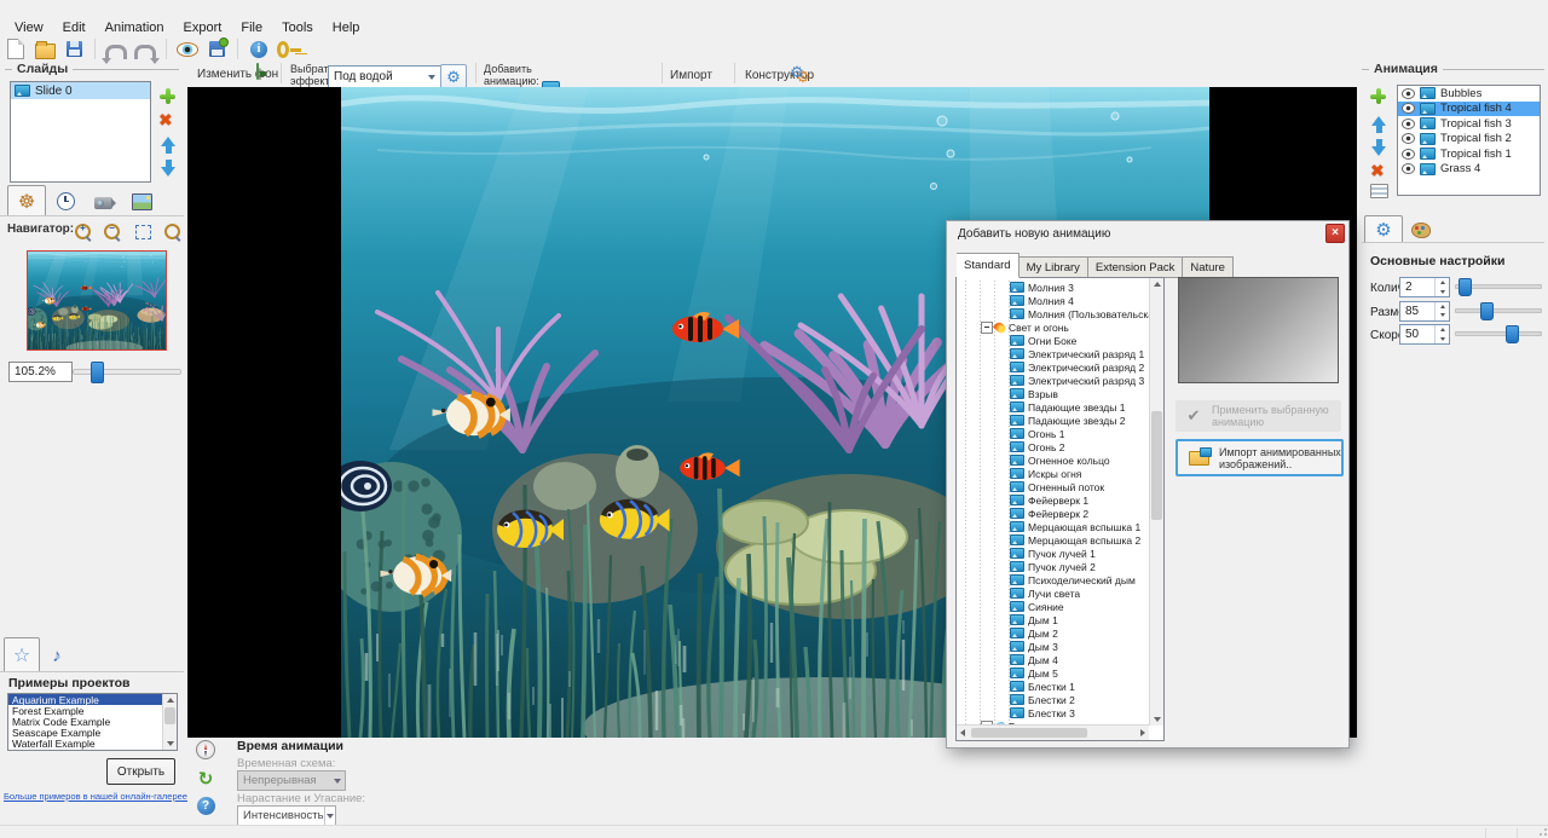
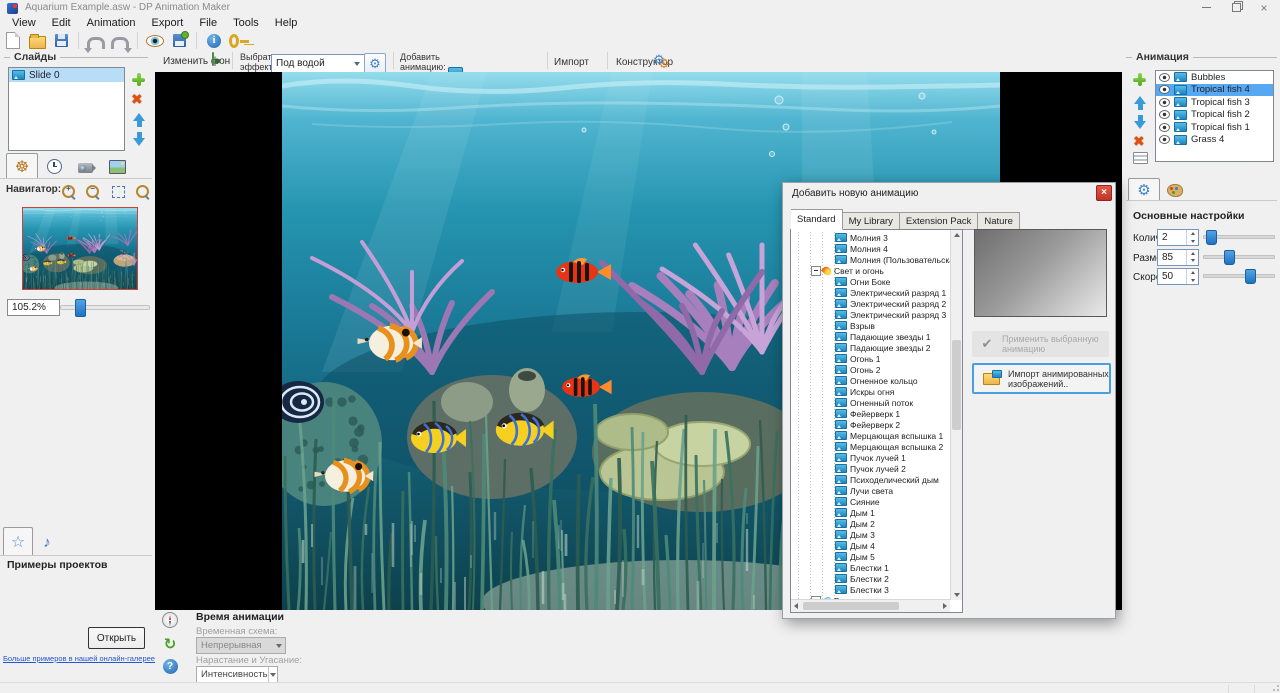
+ Aquarium Example.asw - DP Animation Maker
  View
  Edit
  Animation
  Export
  File
  Tools
  Help
  Изменитьон
  Выбрат
  эффек
  Под водой
  Добавить
  анимацию:
  Импорт
  Конструктор
  Слайды
  Slide 0
  Навигатор:
  +
  −
  105.2%
  Примеры проектов
- Aquarium Example
- Forest Example
- Matrix Code Example
- Seascape Example
- Waterfall Example
  Открыть
  Больше примеров в нашей онлайн-галерее
  Анимация
  Bubbles
  Tropical fish 4
  Tropical fish 3
  Tropical fish 2
  Tropical fish 1
  Grass 4
  Основные настройки
  2
  85
  50
  Время анимации
  Временная схема:
  Непрерывная
  Нарастание и Угасание:
  Интенсивность
  Добавить новую анимацию
  Standard
  My Library
  Extension Pack
  Nature
  Молния 3
  Молния 4
  Молния (Пользовательск
  Свет и огонь
  Огни Боке
  Электрический разряд 1
  Электрический разряд 2
  Электрический разряд 3
  Взрыв
  Падающие звезды 1
  Падающие звезды 2
  Огонь 1
  Огонь 2
  Огненное кольцо
  Искры огня
  Огненный поток
  Фейерверк 1
  Фейерверк 2
  Мерцающая вспышка 1
  Мерцающая вспышка 2
  Пучок лучей 1
  Пучок лучей 2
  Психоделический дым
  Лучи света
  Сияние
  Дым 1
  Дым 2
  Дым 3
  Дым 4
  Дым 5
  Блестки 1
  Блестки 2
  Блестки 3
  Применить выбранную
  анимацию
  Импорт анимированных
  изображений..
